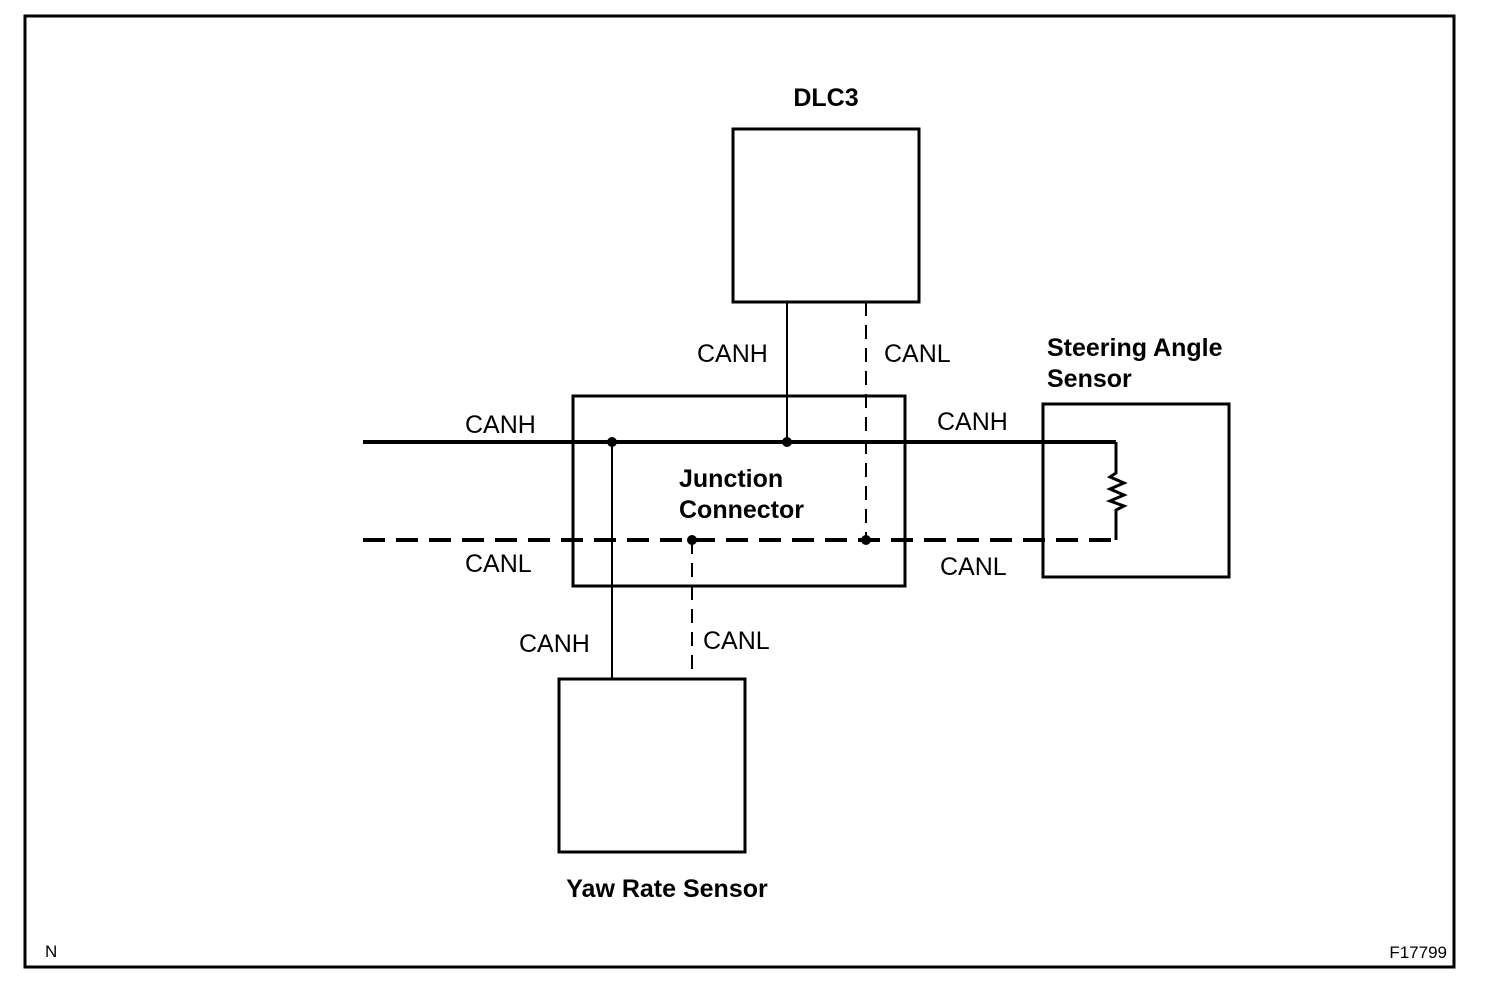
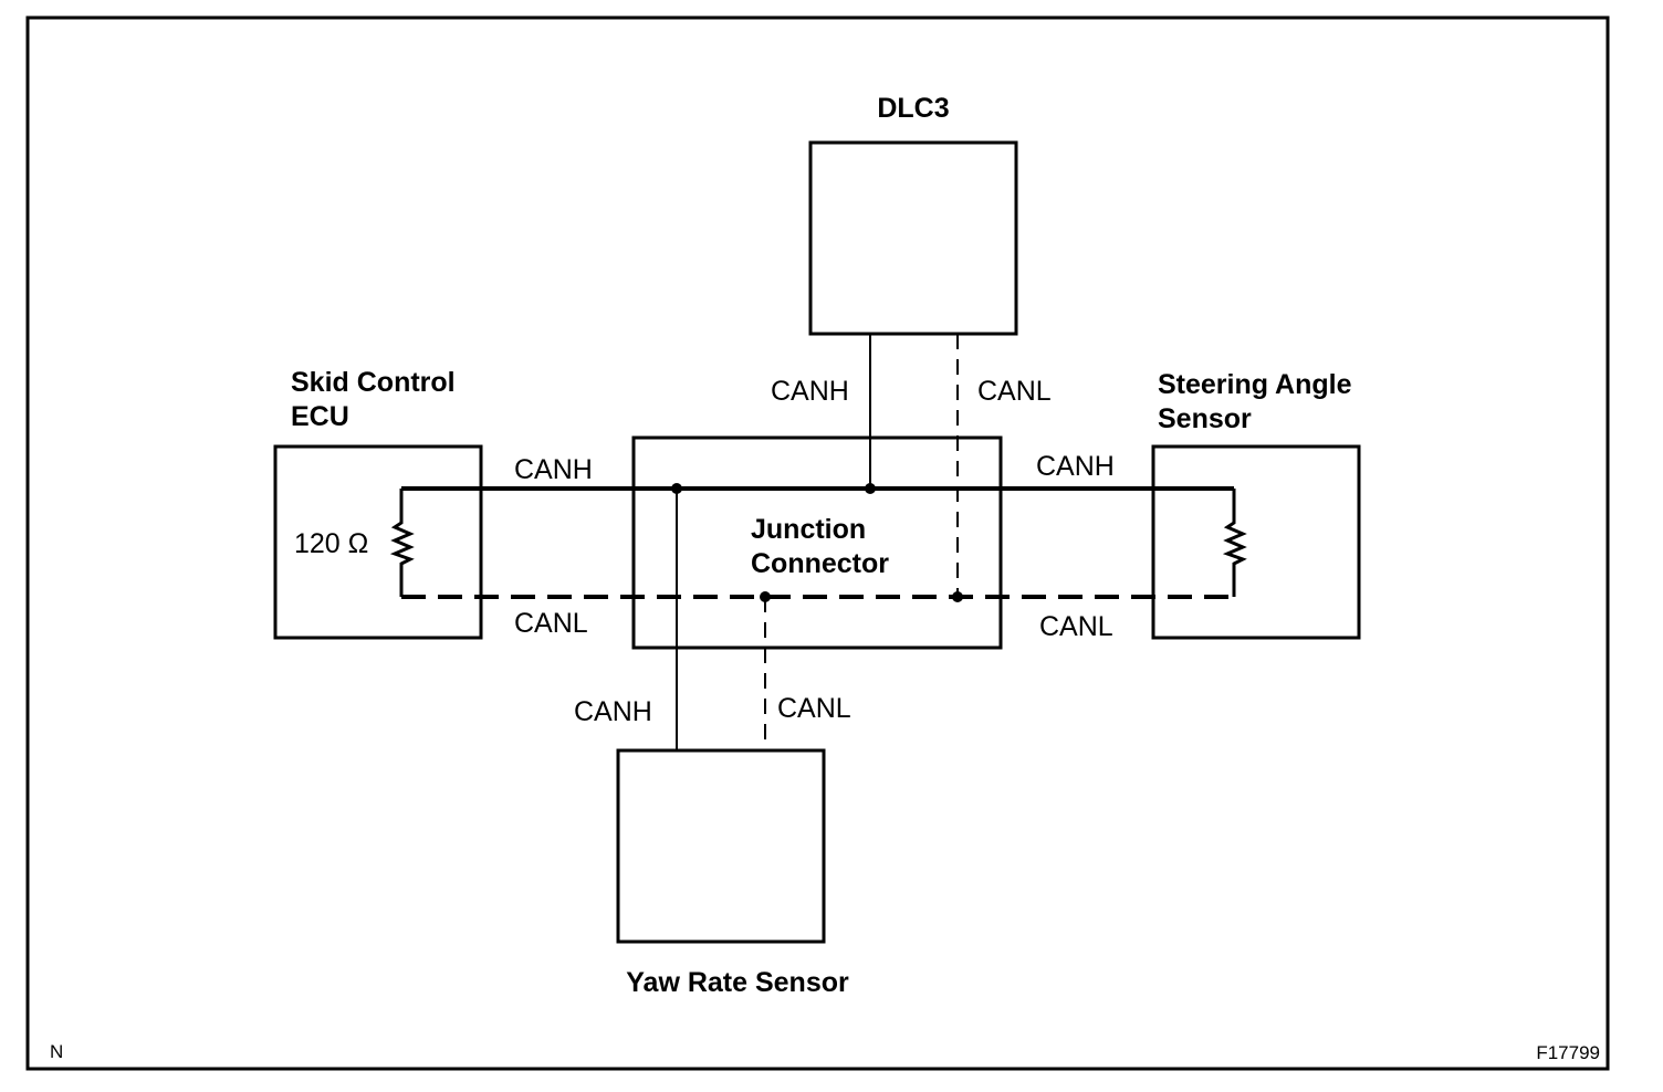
  DLC3
+ Skid Control
+ ECU
+ 120 Ω
  Steering Angle
  Sensor
  Junction
  Connector
  Yaw Rate Sensor
  CANH
  CANL
  CANH
  CANL
  CANH
  CANL
  CANH
  CANL
  N
  F17799
